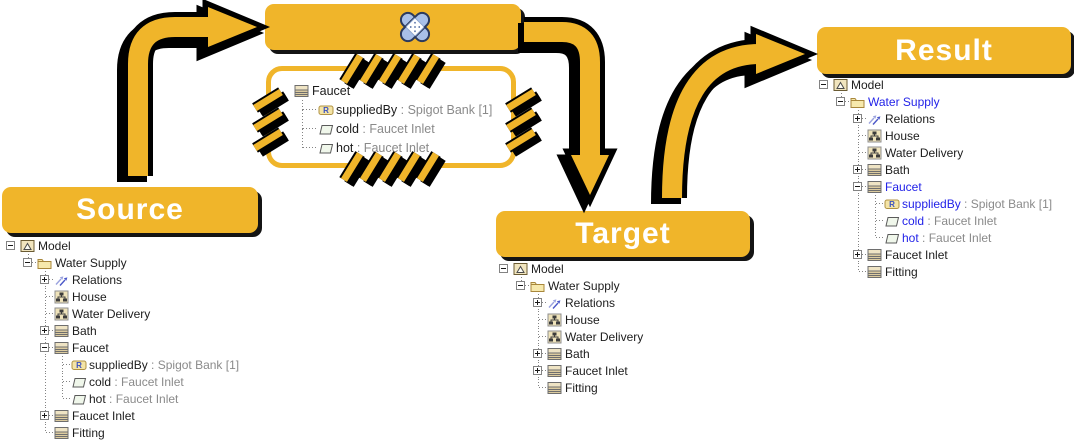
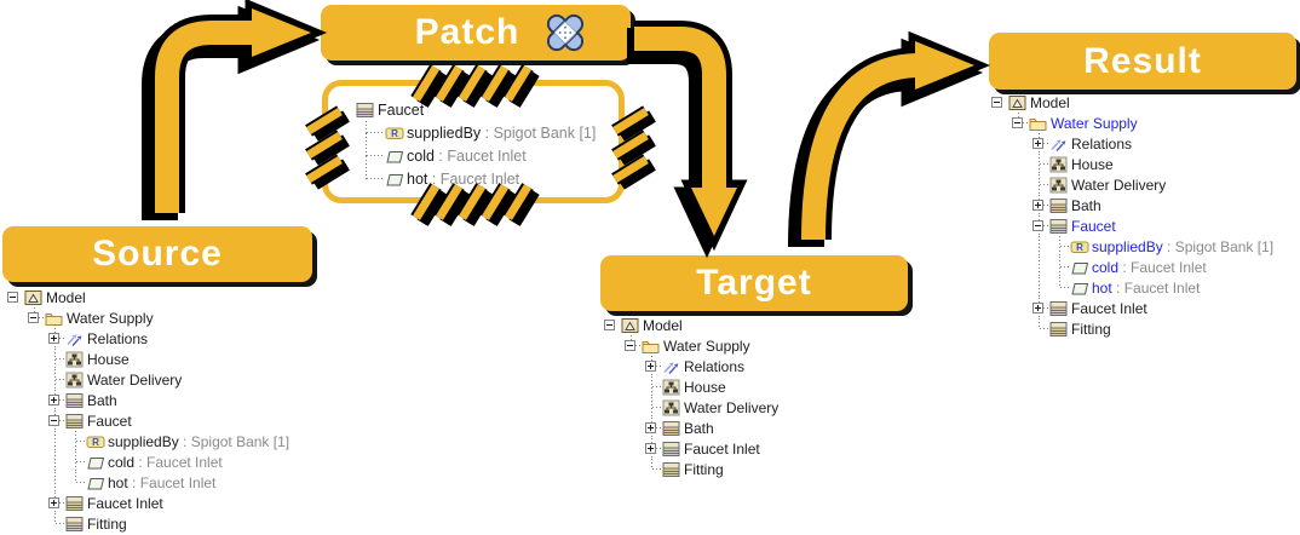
  Source
+ Patch
  Target
  Result
  Faucet
  R
  suppliedBy
  : Spigot Bank [1]
  cold
  : Faucet Inlet
  hot
  : Faucet Inlet
  Model
  Water Supply
  Relations
  House
  Water Delivery
  Bath
  Faucet
  R
  suppliedBy
  : Spigot Bank [1]
  cold
  : Faucet Inlet
  hot
  : Faucet Inlet
  Faucet Inlet
  Fitting
  Model
  Water Supply
  Relations
  House
  Water Delivery
  Bath
  Faucet Inlet
  Fitting
  Model
  Water Supply
  Relations
  House
  Water Delivery
  Bath
  Faucet
  R
  suppliedBy
  : Spigot Bank [1]
  cold
  : Faucet Inlet
  hot
  : Faucet Inlet
  Faucet Inlet
  Fitting
